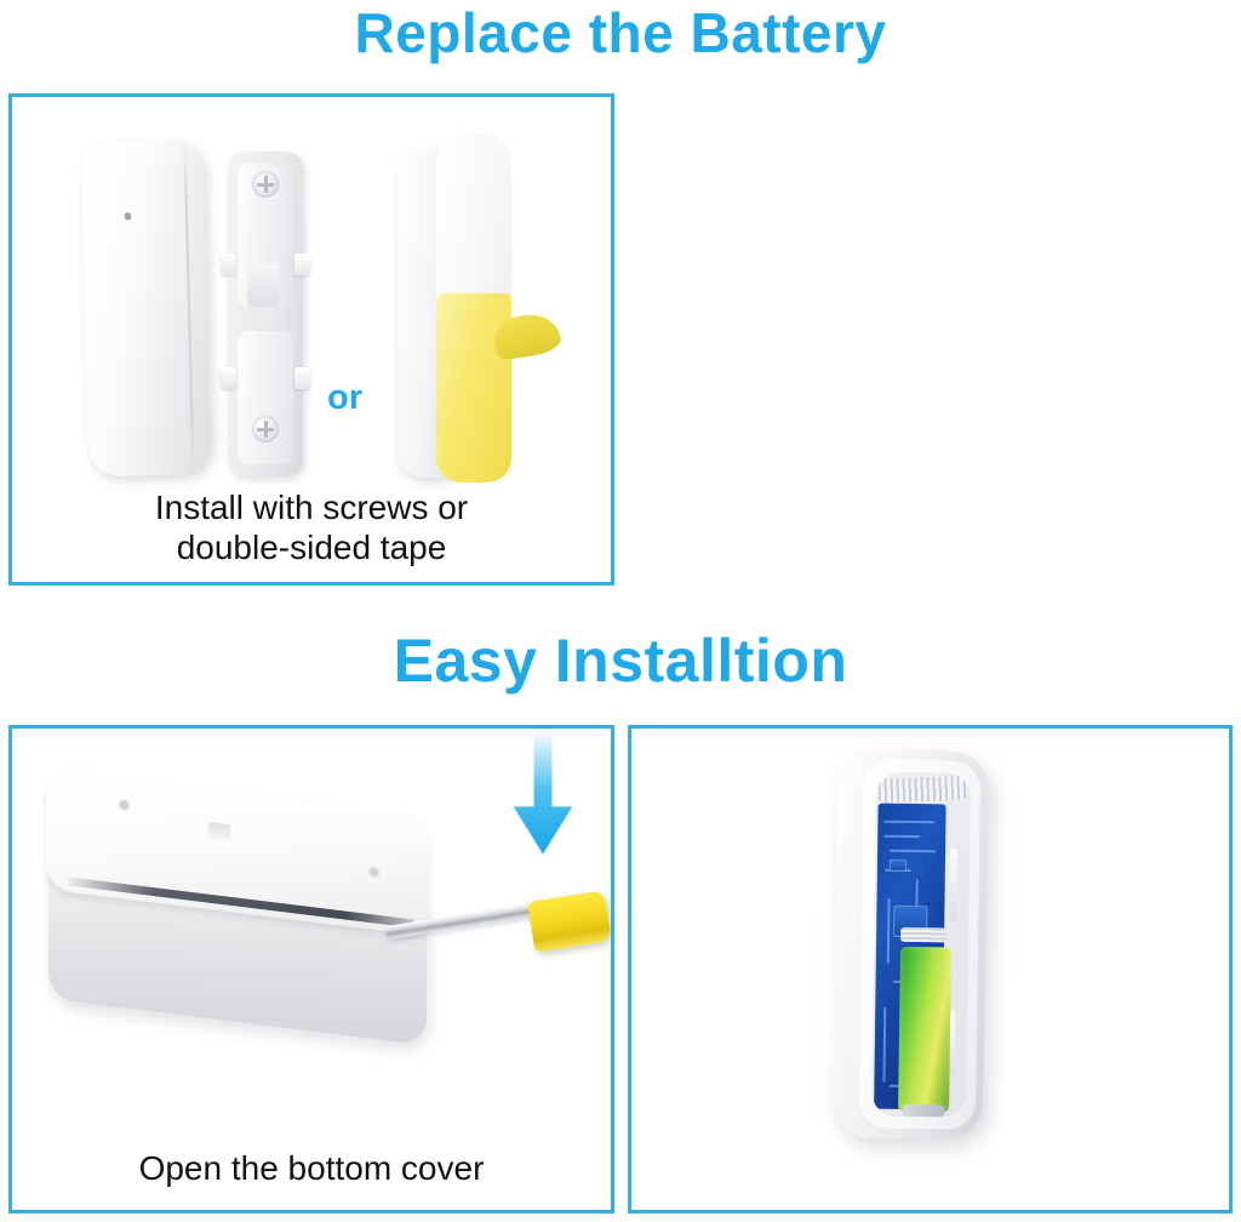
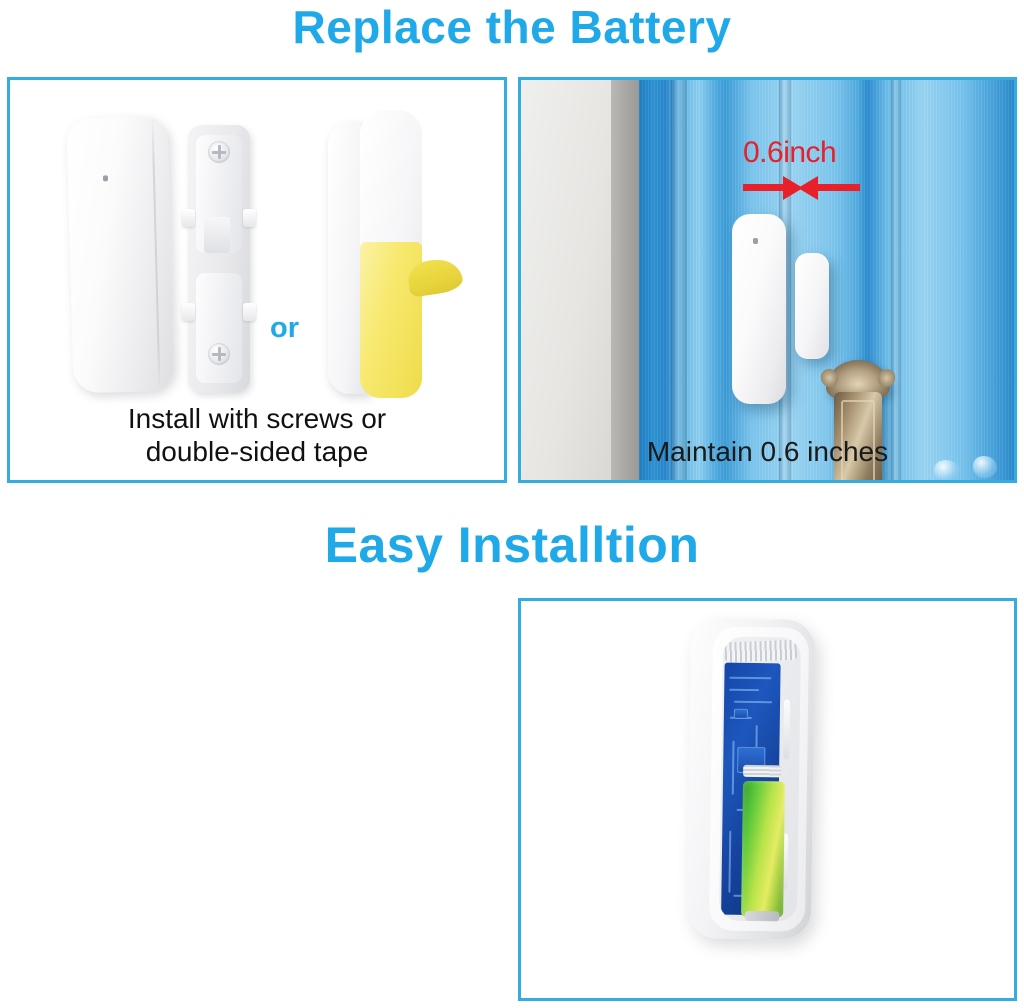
  Replace the Battery
  or
  Install with screws or
  double-sided tape
+ 0.6inch
+ Maintain 0.6 inches
  Easy Installtion
- Open the bottom cover
